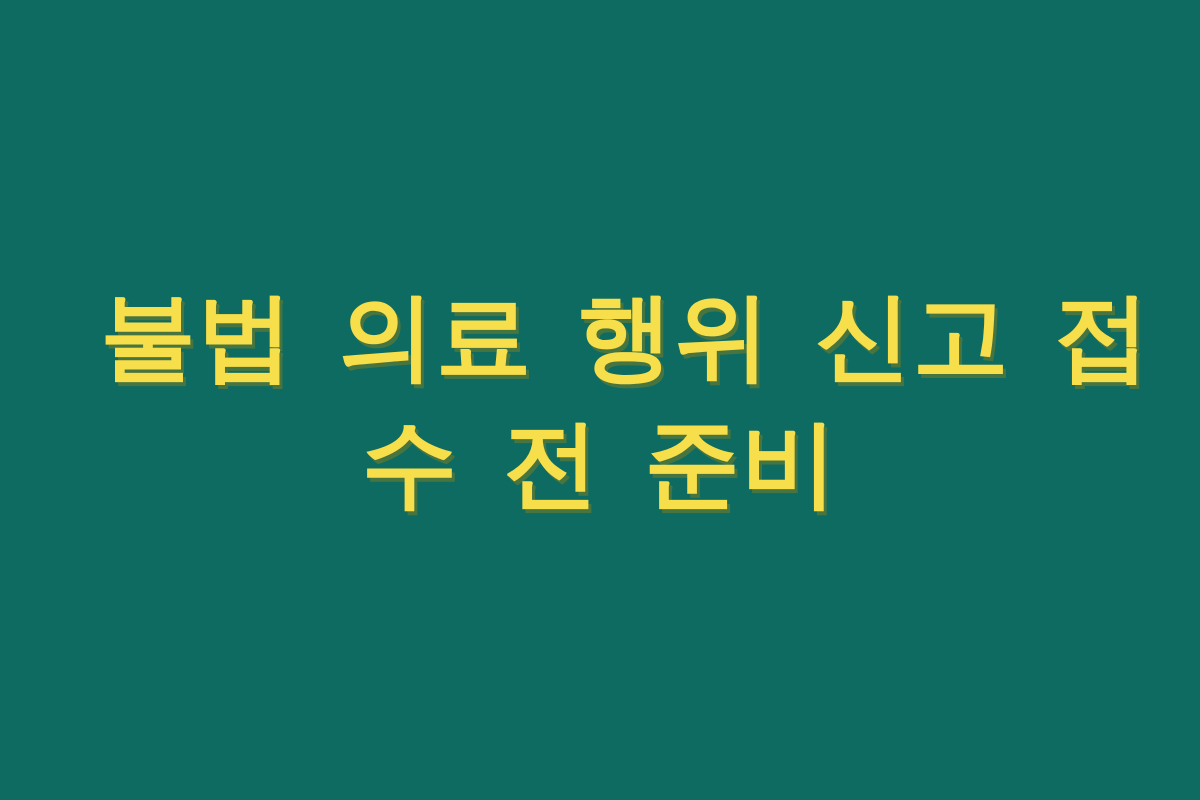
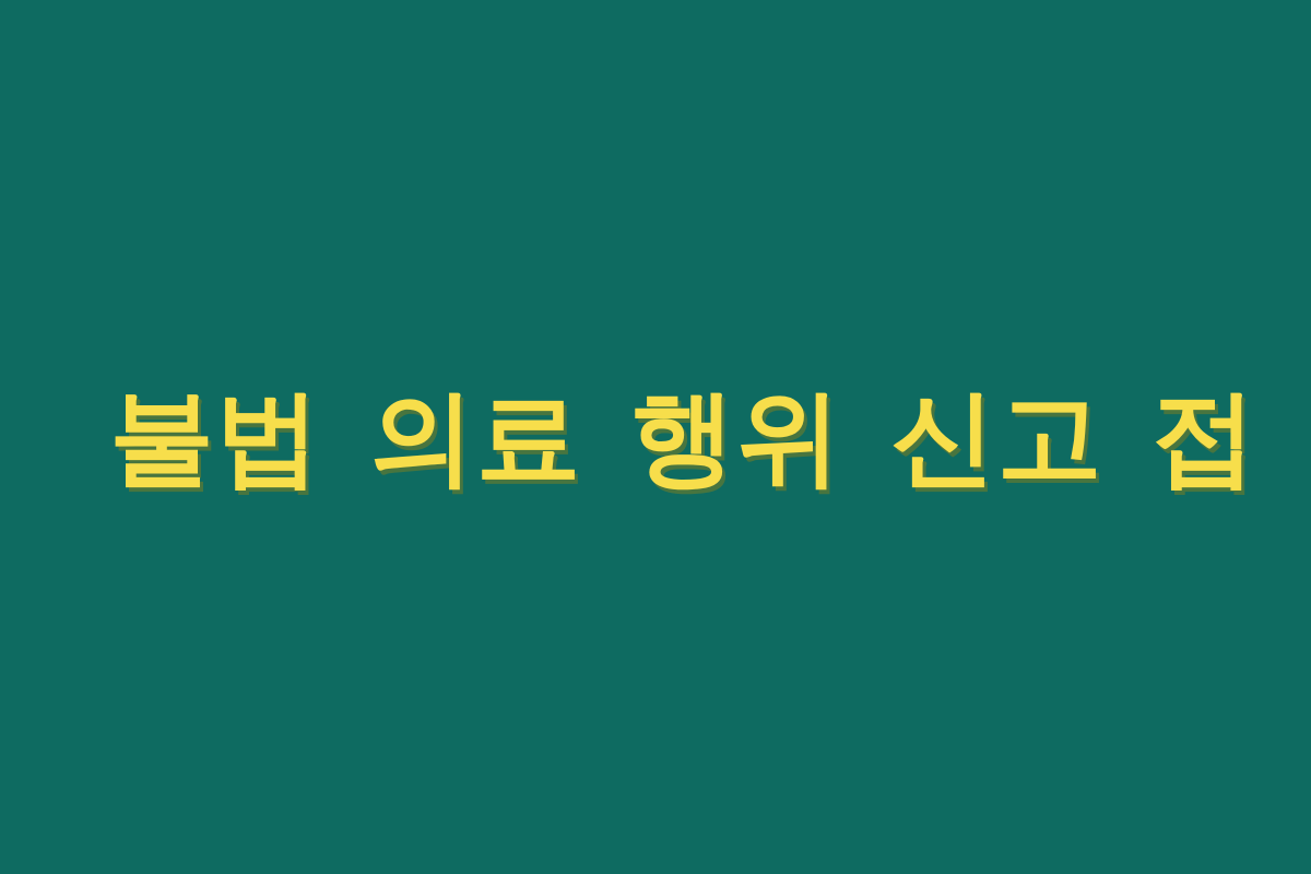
  불법 의료 행위 신고 접
- 수 전 준비
